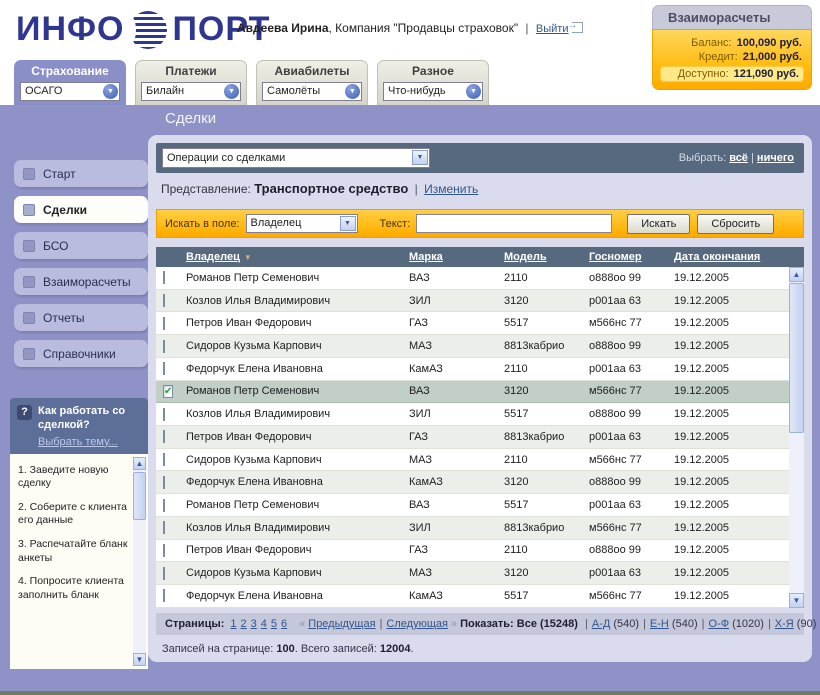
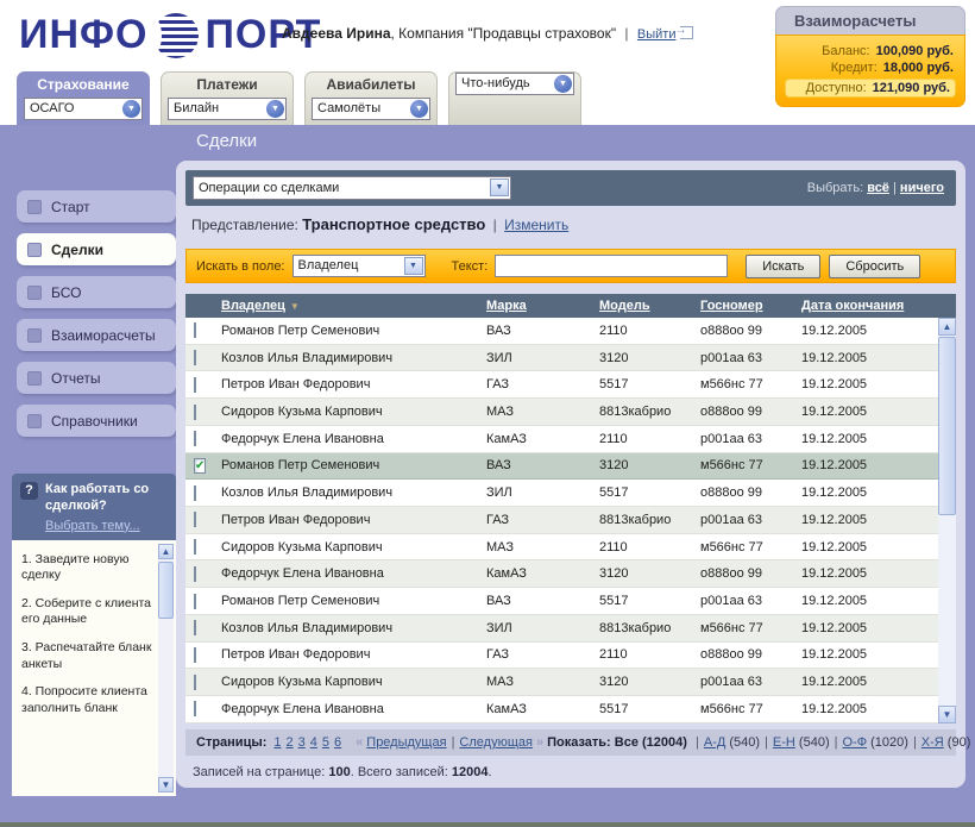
  ИНФО
  ПОРТ
  Авдеева Ирина, Компания "Продавцы страховок" | Выйти
  Взаиморасчеты
  Баланс:
  100,090 руб.
  Кредит:
- 21,000 руб.
+ 18,000 руб.
  Доступно:
  121,090 руб.
  Страхование
  ОСАГО
  Платежи
  Билайн
  Авиабилеты
  Самолёты
- Разное
  Что-нибудь
  Сделки
  Старт
  Сделки
  БСО
  Взаиморасчеты
  Отчеты
  Справочники
  ?
  Как работать со сделкой?
  Выбрать тему...
  1. Заведите новую сделку
  2. Соберите с клиента его данные
  3. Распечатайте бланк анкеты
  4. Попросите клиента заполнить бланк
  ▲
  ▼
  Операции со сделками
  Выбрать: всё | ничего
  Представление: Транспортное средство | Изменить
  Искать в поле:
  Владелец
  Текст:
  Искать
  Сбросить
  Владелец ▼
  Марка
  Модель
  Госномер
  Дата окончания
  Романов Петр Семенович
  ВАЗ
  2110
  о888оо 99
  19.12.2005
  Козлов Илья Владимирович
  ЗИЛ
  3120
  р001аа 63
  19.12.2005
  Петров Иван Федорович
  ГАЗ
  5517
  м566нс 77
  19.12.2005
  Сидоров Кузьма Карпович
  МАЗ
  8813кабрио
  о888оо 99
  19.12.2005
  Федорчук Елена Ивановна
  КамАЗ
  2110
  р001аа 63
  19.12.2005
  ✔
  Романов Петр Семенович
  ВАЗ
  3120
  м566нс 77
  19.12.2005
  Козлов Илья Владимирович
  ЗИЛ
  5517
  о888оо 99
  19.12.2005
  Петров Иван Федорович
  ГАЗ
  8813кабрио
  р001аа 63
  19.12.2005
  Сидоров Кузьма Карпович
  МАЗ
  2110
  м566нс 77
  19.12.2005
  Федорчук Елена Ивановна
  КамАЗ
  3120
  о888оо 99
  19.12.2005
  Романов Петр Семенович
  ВАЗ
  5517
  р001аа 63
  19.12.2005
  Козлов Илья Владимирович
  ЗИЛ
  8813кабрио
  м566нс 77
  19.12.2005
  Петров Иван Федорович
  ГАЗ
  2110
  о888оо 99
  19.12.2005
  Сидоров Кузьма Карпович
  МАЗ
  3120
  р001аа 63
  19.12.2005
  Федорчук Елена Ивановна
  КамАЗ
  5517
  м566нс 77
  19.12.2005
  ▲
  ▼
  Страницы:
  1 2 3 4 5 6
  «
  Предыдущая
  |
  Следующая
  »
- Показать: Все (15248) | А-Д (540) | Е-Н (540) | О-Ф (1020) | Х-Я (90)
+ Показать: Все (12004) | А-Д (540) | Е-Н (540) | О-Ф (1020) | Х-Я (90)
  Записей на странице: 100. Всего записей: 12004.
